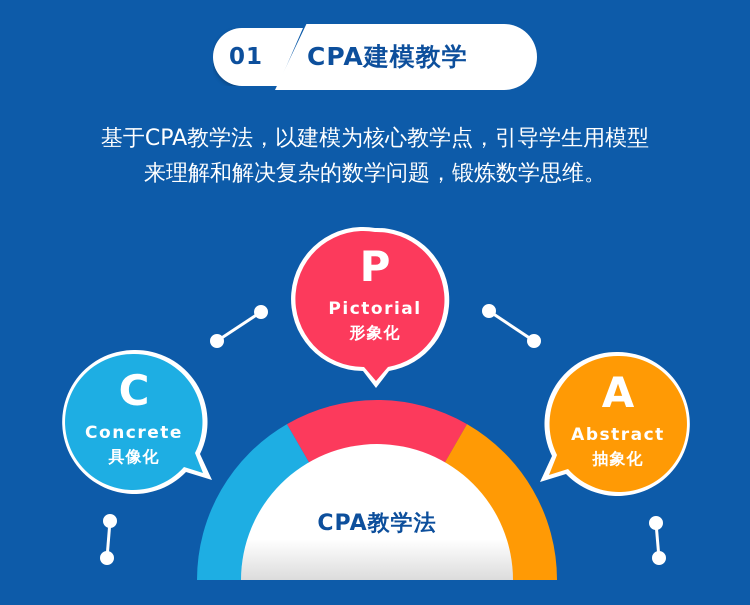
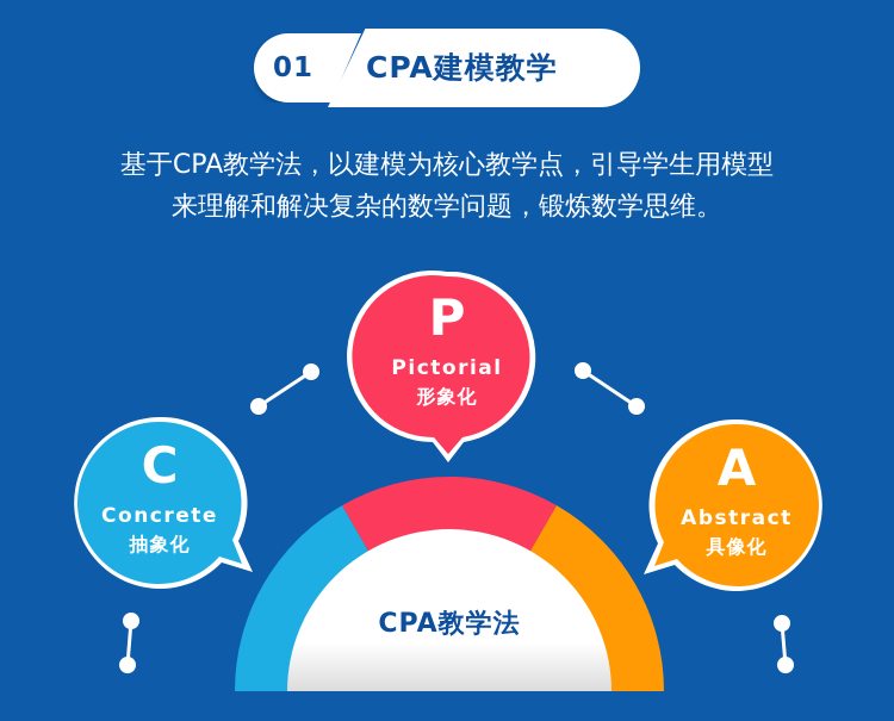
  01
  CPA建模教学
  基于CPA教学法，以建模为核心教学点，引导学生用模型
  来理解和解决复杂的数学问题，锻炼数学思维。
  CPA教学法
  C
  Concrete
- 具像化
+ 抽象化
  P
  Pictorial
  形象化
  A
  Abstract
- 抽象化
+ 具像化
